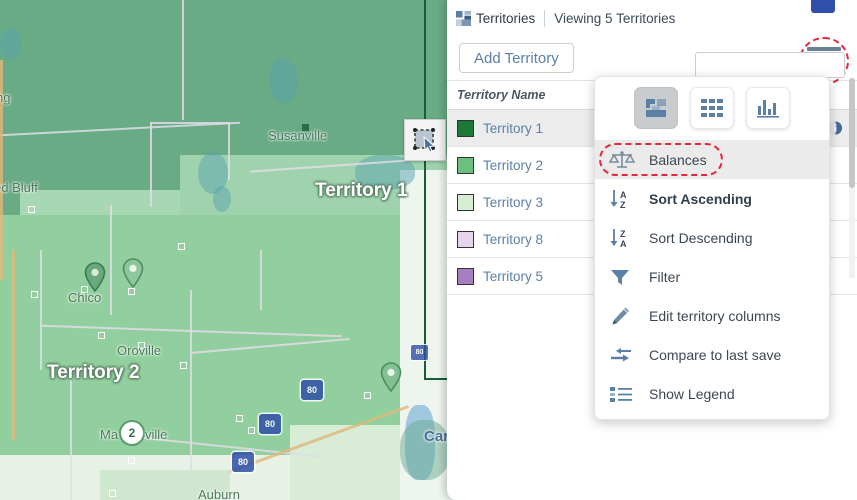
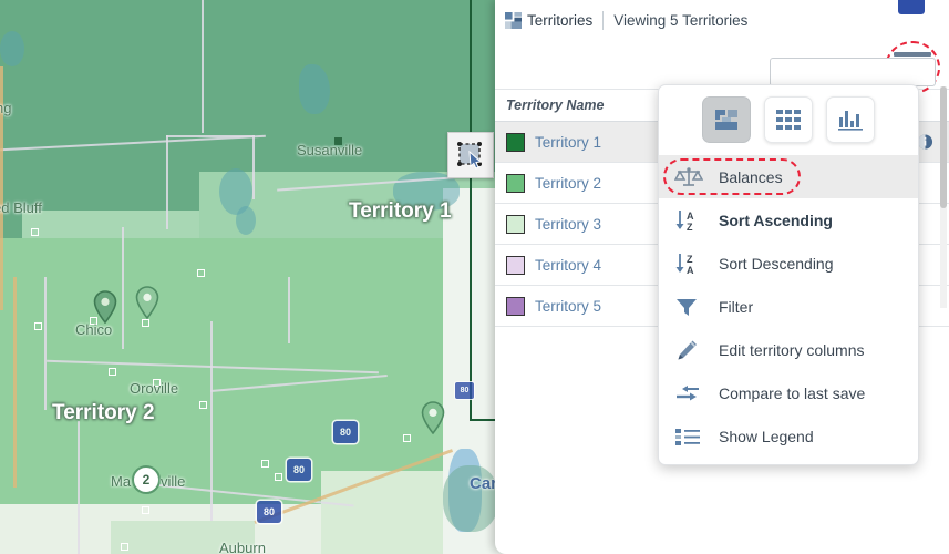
  2
  80
  80
  80
  Territory 1
  Territory 2
  Susanville
  d Bluff
  Chico
  Oroville
  Ma
  ville
  Auburn
  Territories
  Viewing 5 Territories
- Add Territory
  Territory Name
  Territory 1
  Territory 2
  Territory 3
- Territory 8
+ Territory 4
  Territory 5
  Balances
  A
  Z
  Sort Ascending
  Z
  A
  Sort Descending
  Filter
  Edit territory columns
  Compare to last save
  Show Legend
